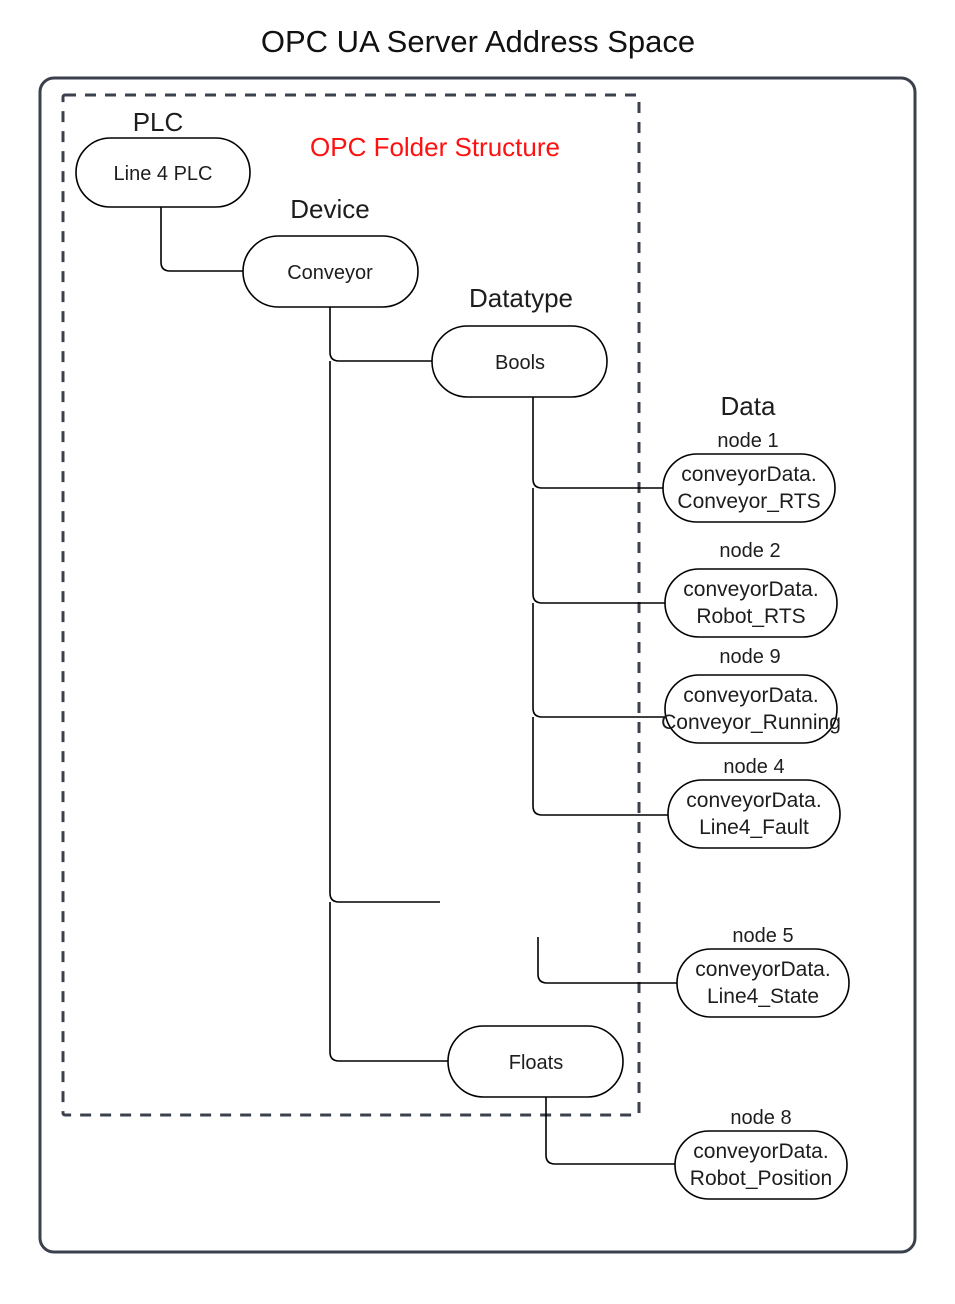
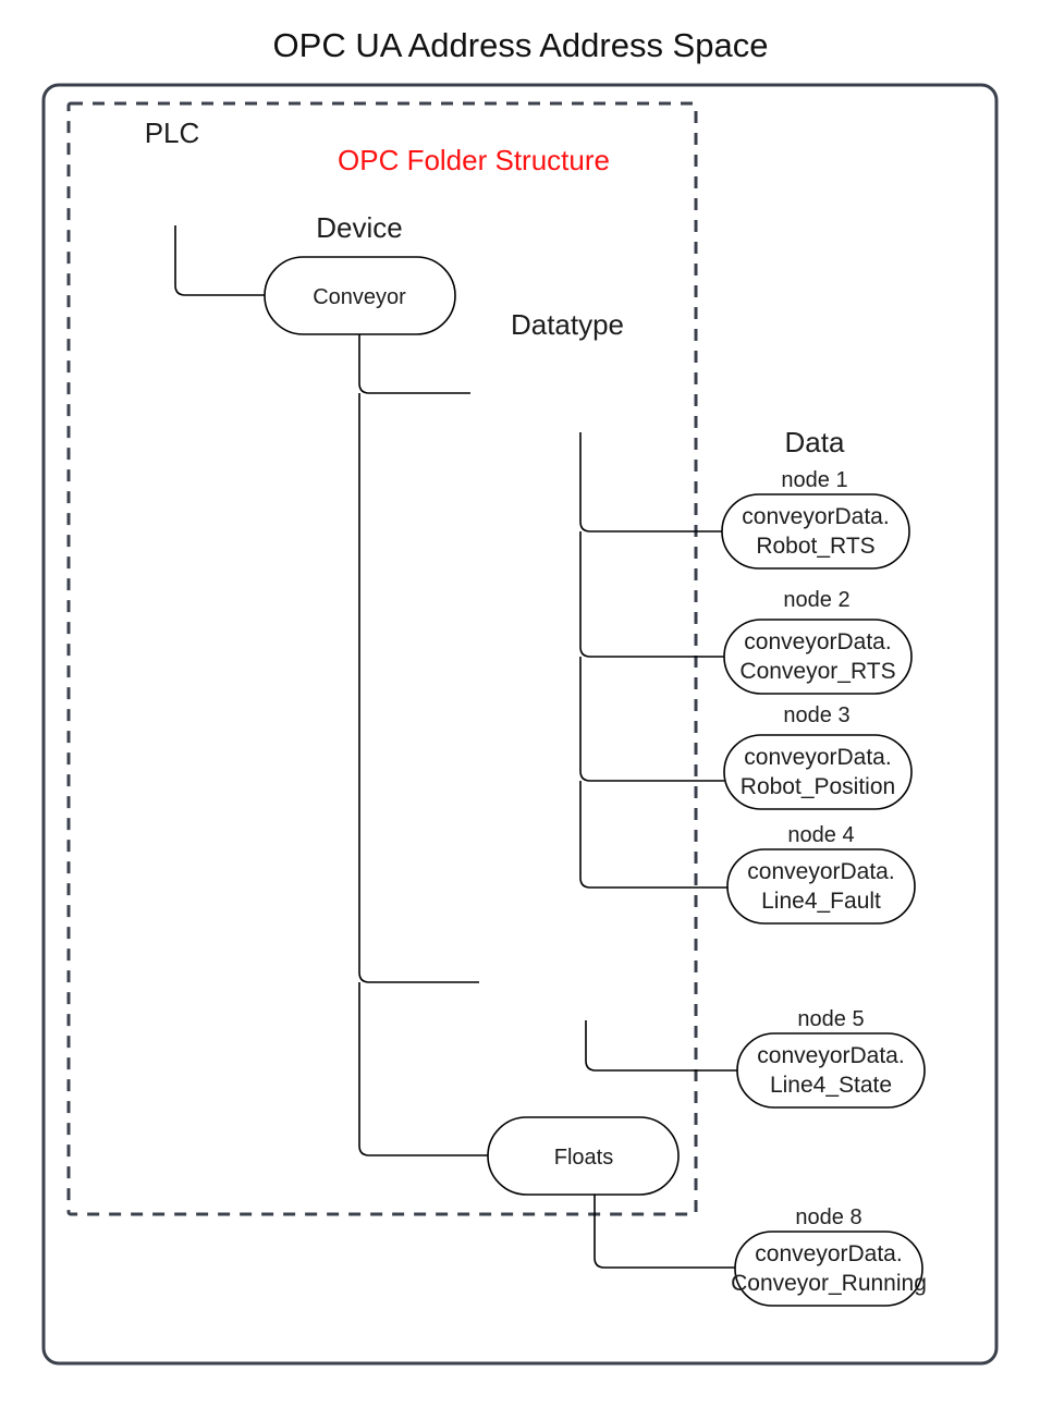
- OPC UA Server Address Space
+ OPC UA Address Address Space
  PLC
  OPC Folder Structure
  Device
  Datatype
  Data
- Line 4 PLC
  Conveyor
- Bools
  Floats
  node 1
  conveyorData.
- Conveyor_RTS
+ Robot_RTS
  node 2
  conveyorData.
- Robot_RTS
+ Conveyor_RTS
- node 9
+ node 3
  conveyorData.
- Conveyor_Running
+ Robot_Position
  node 4
  conveyorData.
  Line4_Fault
  node 5
  conveyorData.
  Line4_State
  node 8
  conveyorData.
- Robot_Position
+ Conveyor_Running
